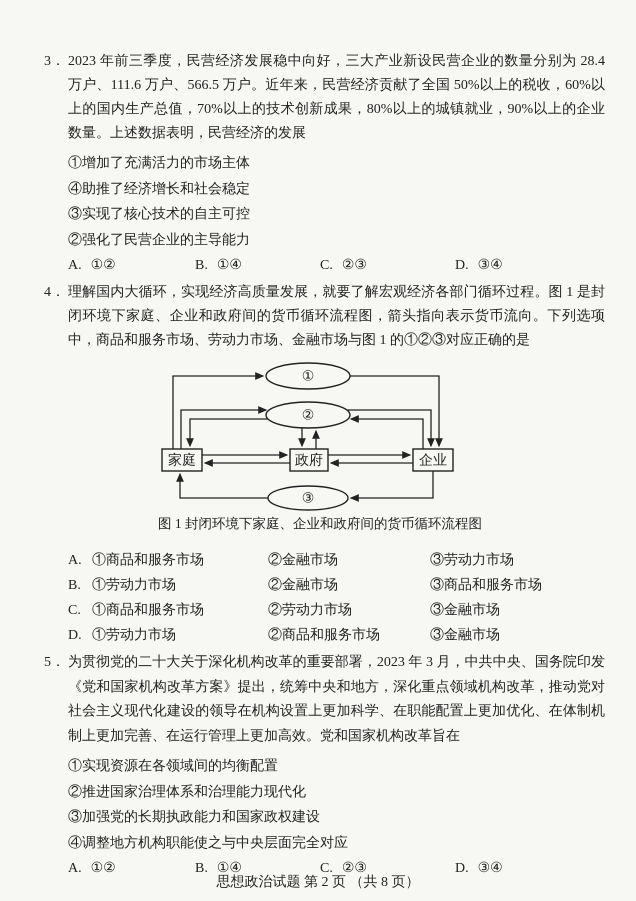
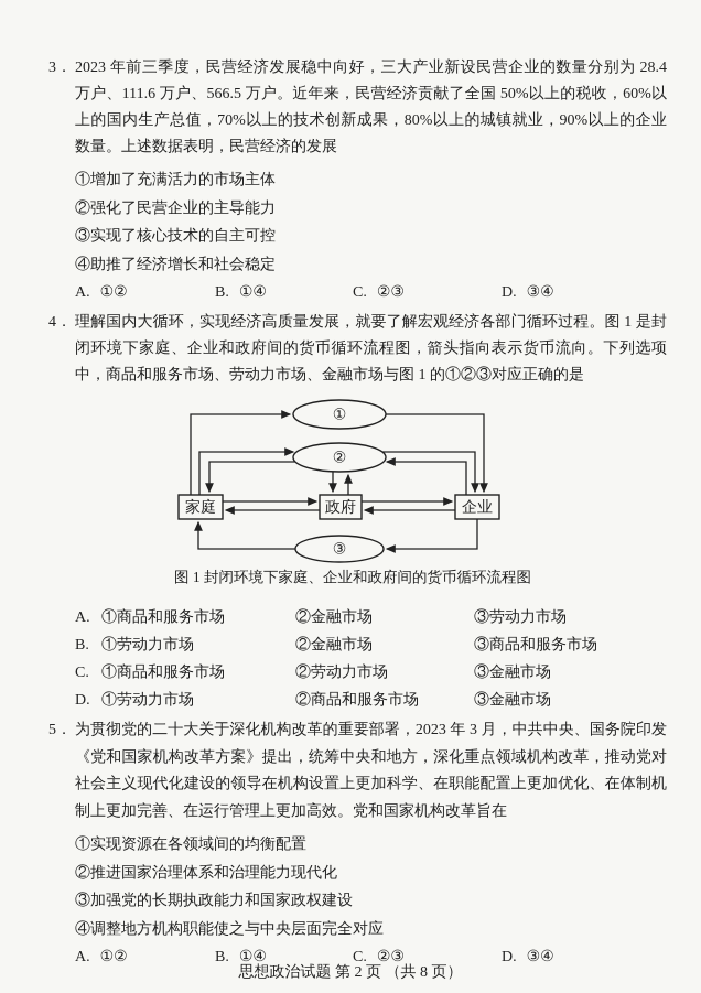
  3．
  2023 年前三季度，民营经济发展稳中向好，三大产业新设民营企业的数量分别为 28.4 万户、111.6 万户、566.5 万户。近年来，民营经济贡献了全国 50%以上的税收，60%以上的国内生产总值，70%以上的技术创新成果，80%以上的城镇就业，90%以上的企业数量。上述数据表明，民营经济的发展
  ①增加了充满活力的市场主体
- ④助推了经济增长和社会稳定
+ ②强化了民营企业的主导能力
  ③实现了核心技术的自主可控
- ②强化了民营企业的主导能力
+ ④助推了经济增长和社会稳定
  A. ①②
  B. ①④
  C. ②③
  D. ③④
  4．
  理解国内大循环，实现经济高质量发展，就要了解宏观经济各部门循环过程。图 1 是封闭环境下家庭、企业和政府间的货币循环流程图，箭头指向表示货币流向。下列选项中，商品和服务市场、劳动力市场、金融市场与图 1 的①②③对应正确的是
  ①
  ②
  ③
  家庭
  政府
  企业
  图 1 封闭环境下家庭、企业和政府间的货币循环流程图
  A.
  ①商品和服务市场
  ②金融市场
  ③劳动力市场
  B.
  ①劳动力市场
  ②金融市场
  ③商品和服务市场
  C.
  ①商品和服务市场
  ②劳动力市场
  ③金融市场
  D.
  ①劳动力市场
  ②商品和服务市场
  ③金融市场
  5．
  为贯彻党的二十大关于深化机构改革的重要部署，2023 年 3 月，中共中央、国务院印发《党和国家机构改革方案》提出，统筹中央和地方，深化重点领域机构改革，推动党对社会主义现代化建设的领导在机构设置上更加科学、在职能配置上更加优化、在体制机制上更加完善、在运行管理上更加高效。党和国家机构改革旨在
  ①实现资源在各领域间的均衡配置
  ②推进国家治理体系和治理能力现代化
  ③加强党的长期执政能力和国家政权建设
  ④调整地方机构职能使之与中央层面完全对应
  A. ①②
  B. ①④
  C. ②③
  D. ③④
  思想政治试题 第 2 页 （共 8 页）
